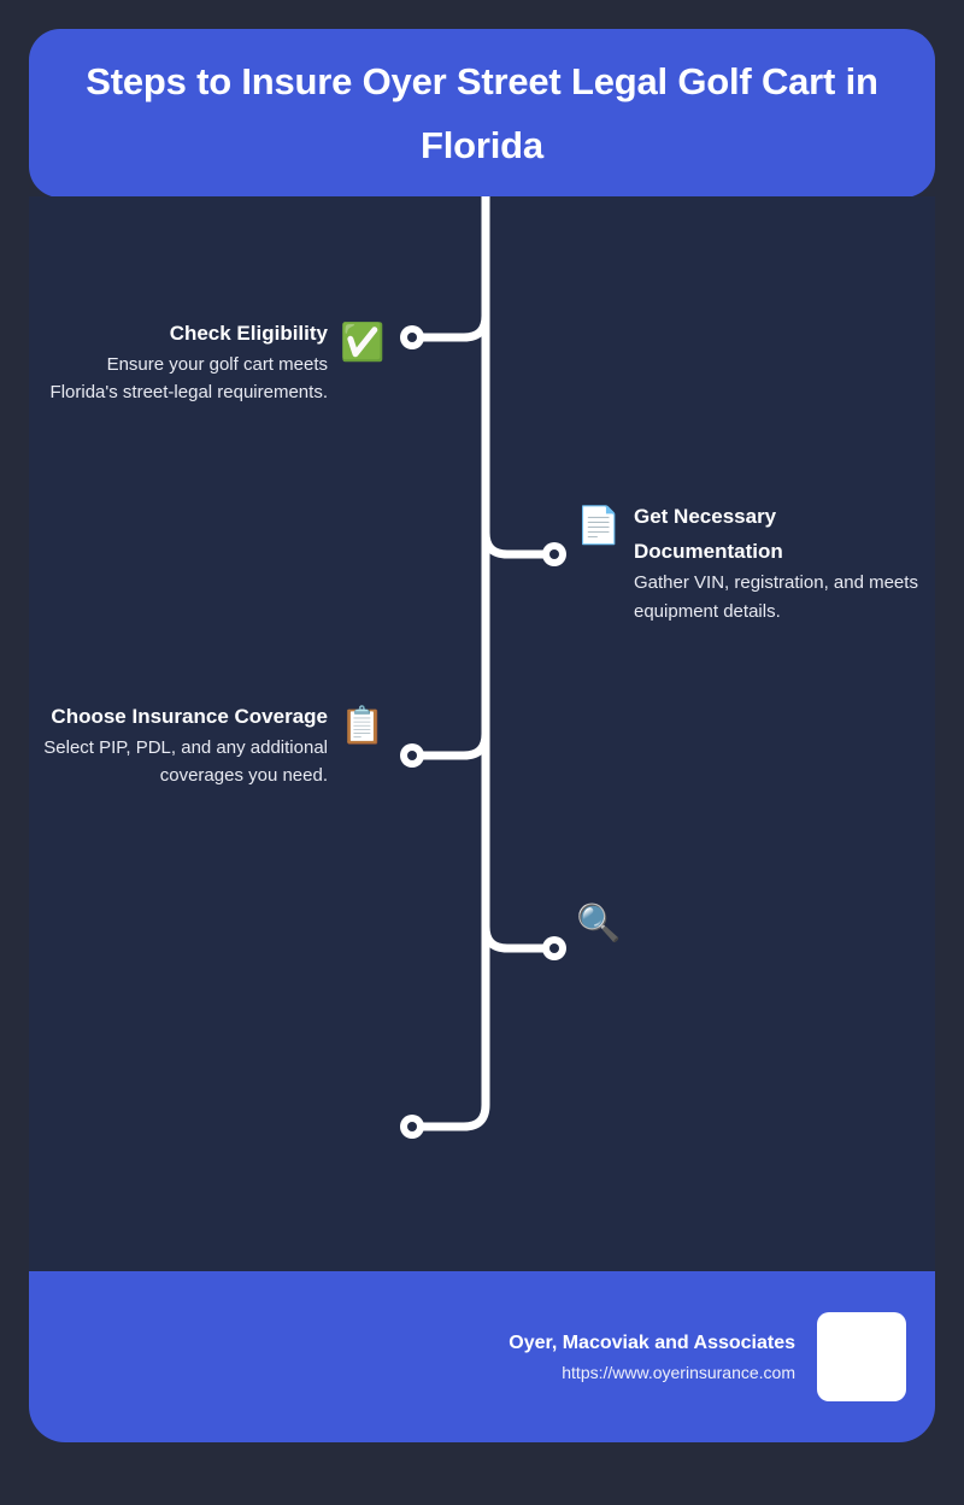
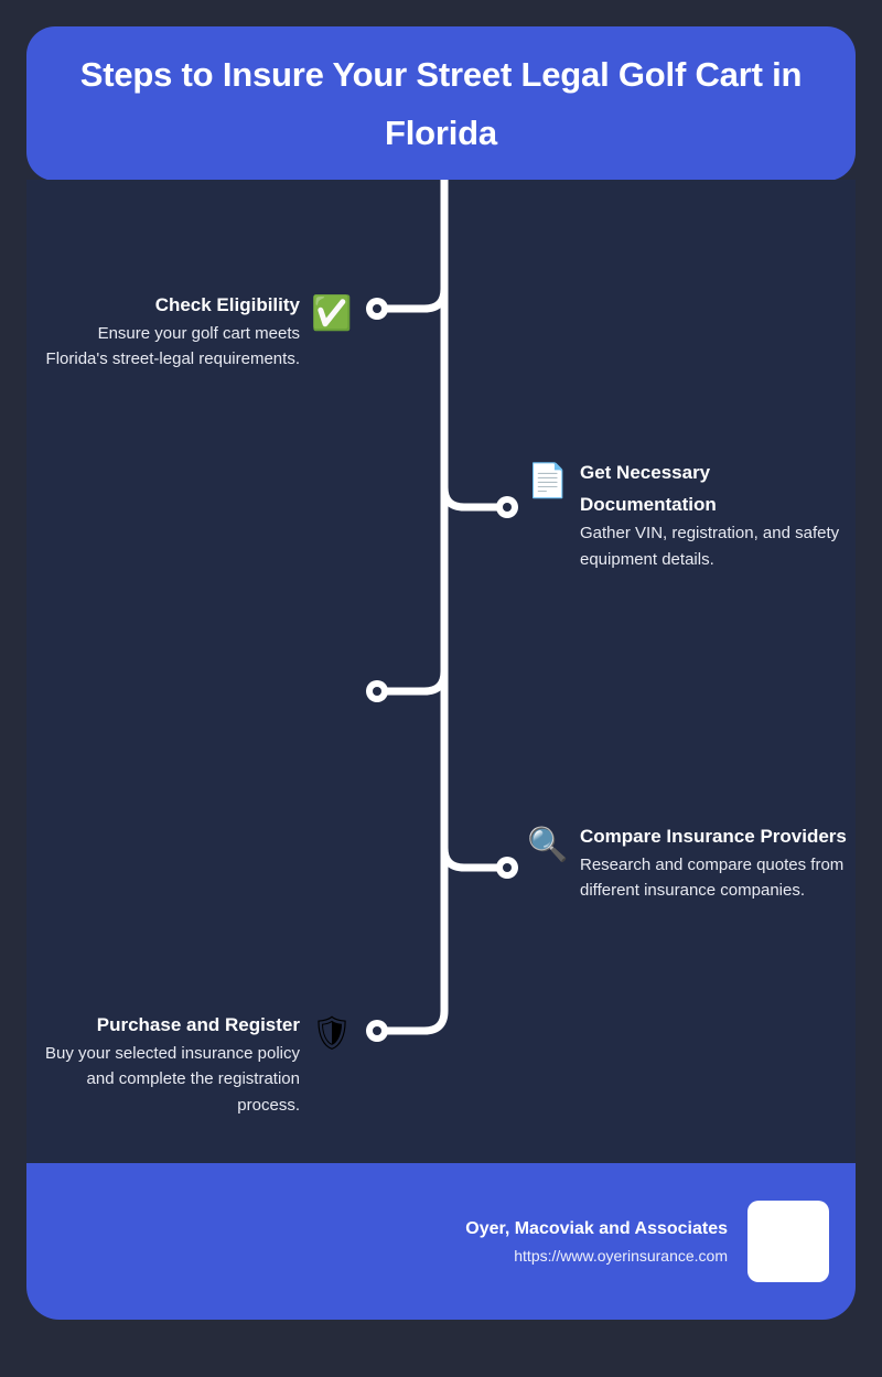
- Steps to Insure Oyer Street Legal Golf Cart in Florida
+ Steps to Insure Your Street Legal Golf Cart in Florida
  Check Eligibility
  Ensure your golf cart meets Florida's street-legal requirements.
  ✅
  📄
  Get Necessary Documentation
- Gather VIN, registration, and meets equipment details.
+ Gather VIN, registration, and safety equipment details.
- Choose Insurance Coverage
- Select PIP, PDL, and any additional coverages you need.
- 📋
  🔍
+ Compare Insurance Providers
+ Research and compare quotes from different insurance companies.
+ Purchase and Register
+ Buy your selected insurance policy and complete the registration process.
+ 🛡
  Oyer, Macoviak and Associates
  https://www.oyerinsurance.com
